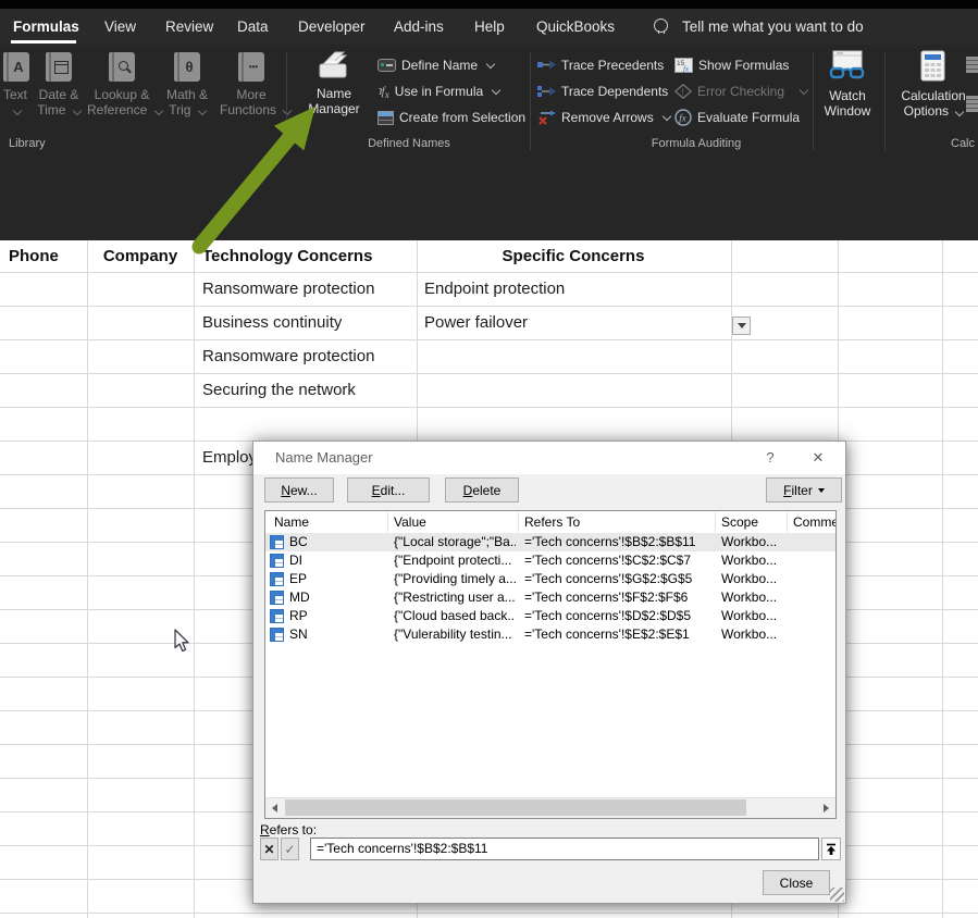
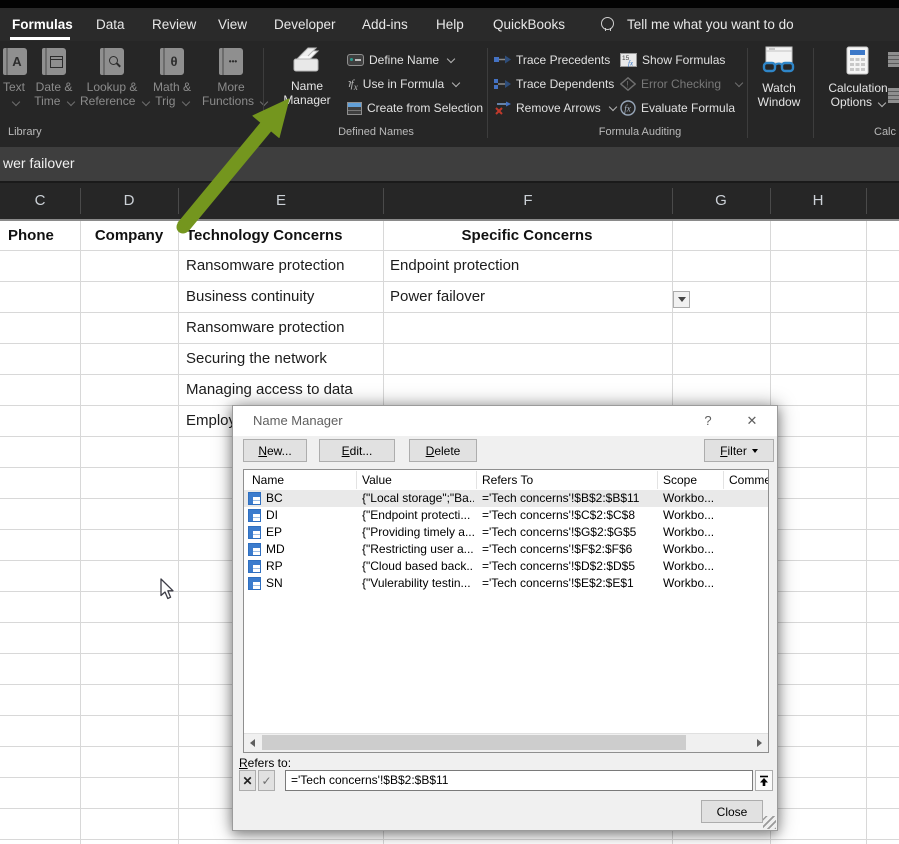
  Formulas
- View
+ Data
  Review
- Data
+ View
  Developer
  Add-ins
  Help
  QuickBooks
  Tell me what you want to do
  A
  Text
  Date &
  Time
  Lookup &
  Reference
  θ
  Math &
  Trig
  •••
  More
  Functions
  Library
  Name
  anager
  Define Name
  ℩fx
  Use in Formula
  Create from Selection
  Defined Names
  Trace Precedents
  Trace Dependents
  Remove Arrows
  fx
  Show Formulas
  !
  Error Checking
  fx
  Evaluate Formula
  Formula Auditing
  Watch
  Window
  Calculation
  Options
  Calc
+ wer failover
+ C
+ D
+ E
+ F
+ G
+ H
  Phone
  Company
  Technology Concerns
  Specific Concerns
  Ransomware protection
  Endpoint protection
  Business continuity
  Power failover
  Ransomware protection
  Securing the network
+ Managing access to data
  Emplo
  Name Manager
  ?
  ✕
  New...
  Edit...
  Delete
  Filter
  Name
  Value
  Refers To
  Scope
  Comme
  BC
  {"Local storage";"Ba..
  ='Tech concerns'!$B$2:$B$11
  Workbo...
  DI
  {"Endpoint protecti...
- ='Tech concerns'!$C$2:$C$7
+ ='Tech concerns'!$C$2:$C$8
  Workbo...
  EP
  {"Providing timely a...
  ='Tech concerns'!$G$2:$G$5
  Workbo...
  MD
  {"Restricting user a...
  ='Tech concerns'!$F$2:$F$6
  Workbo...
  RP
  {"Cloud based back..
  ='Tech concerns'!$D$2:$D$5
  Workbo...
  SN
  {"Vulerability testin...
  ='Tech concerns'!$E$2:$E$1
  Workbo...
  Refers to:
  ✕
  ✓
  ='Tech concerns'!$B$2:$B$11
  Close
